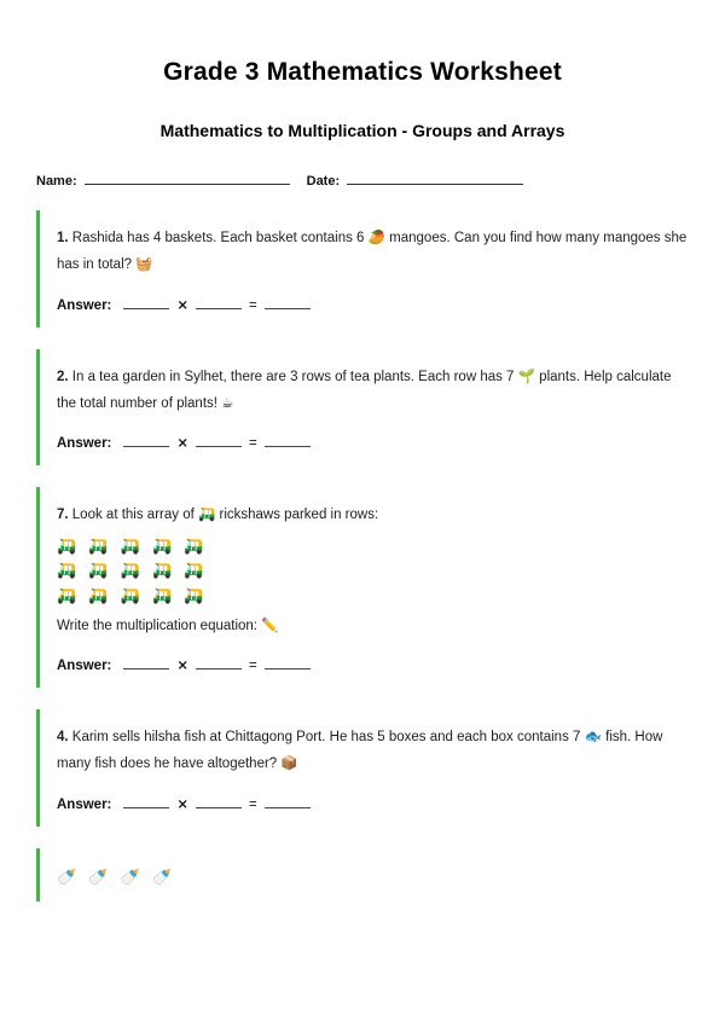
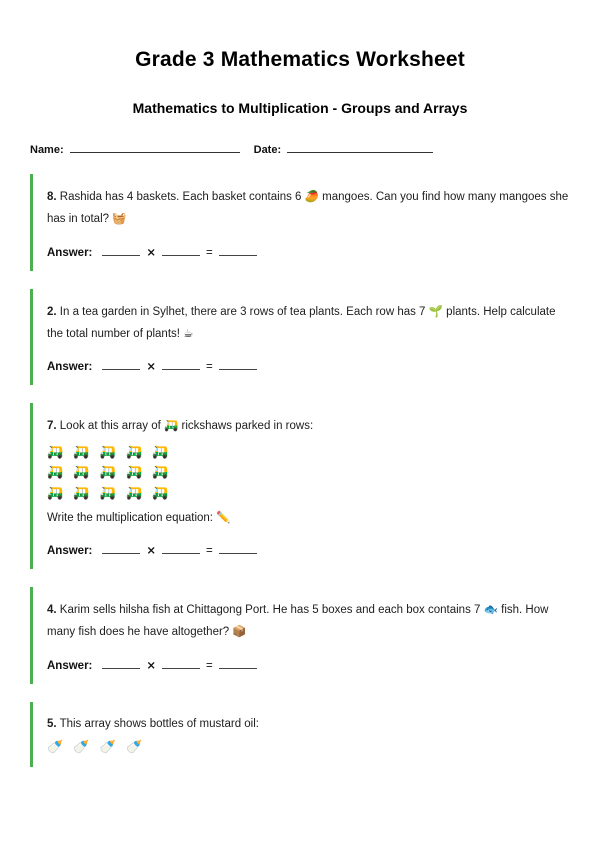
  Grade 3 Mathematics Worksheet
  Mathematics to Multiplication - Groups and Arrays
  Name:
  Date:
- 1. Rashida has 4 baskets. Each basket contains 6 🥭 mangoes. Can you find how many mangoes she has in total? 🧺
+ 8. Rashida has 4 baskets. Each basket contains 6 🥭 mangoes. Can you find how many mangoes she has in total? 🧺
  Answer:
  ×
  =
  2. In a tea garden in Sylhet, there are 3 rows of tea plants. Each row has 7 🌱 plants. Help calculate the total number of plants! ☕
  Answer:
  ×
  =
  7. Look at this array of 🛺 rickshaws parked in rows:
  🛺 🛺 🛺 🛺 🛺
  🛺 🛺 🛺 🛺 🛺
  🛺 🛺 🛺 🛺 🛺
  Write the multiplication equation: ✏️
  Answer:
  ×
  =
  4. Karim sells hilsha fish at Chittagong Port. He has 5 boxes and each box contains 7 🐟 fish. How many fish does he have altogether? 📦
  Answer:
  ×
  =
+ 5. This array shows bottles of mustard oil:
  🍼 🍼 🍼 🍼
